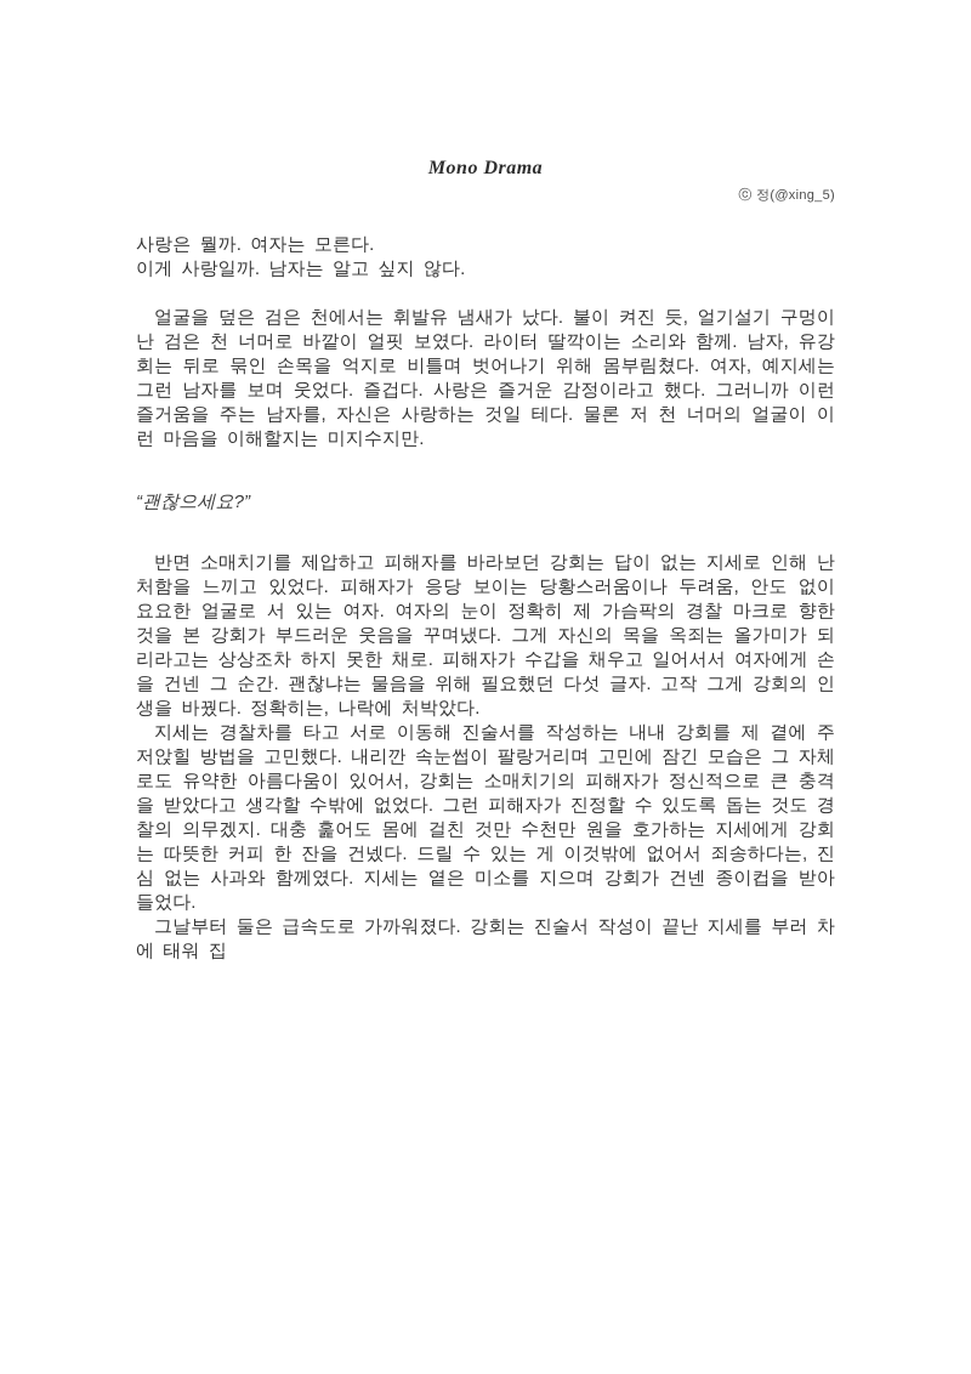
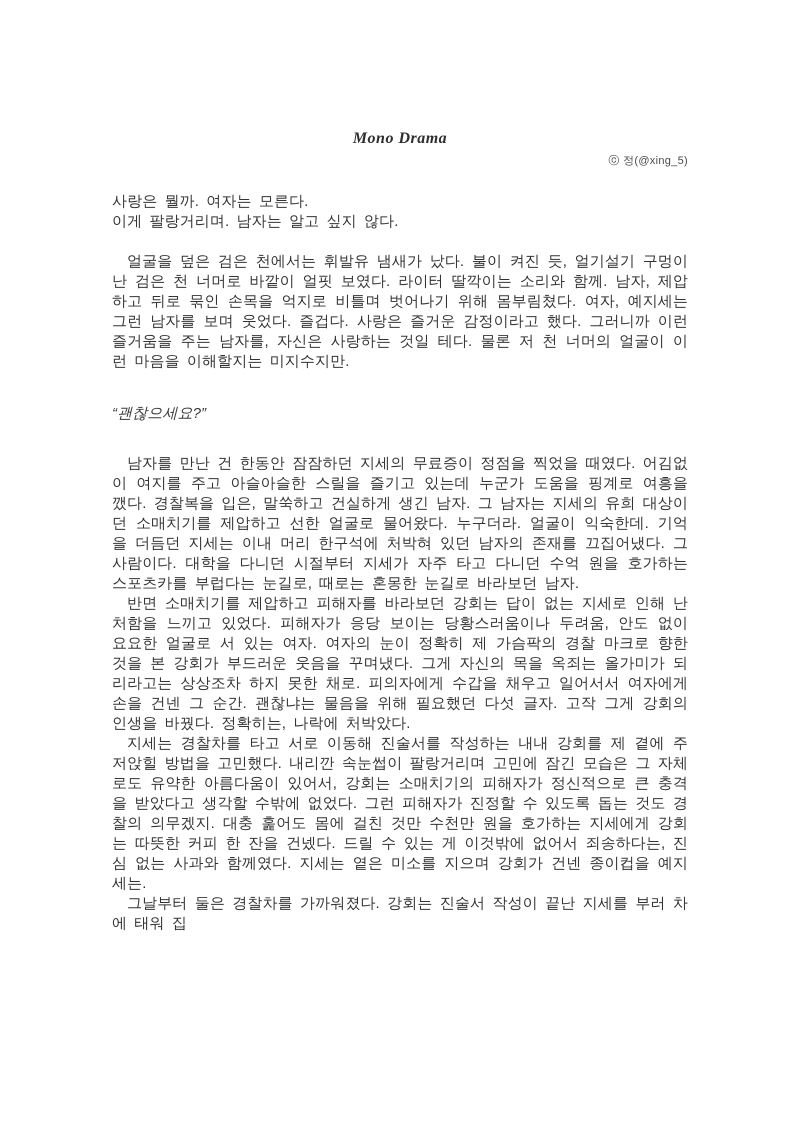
  Mono Drama
  ⓒ 정(@xing_5)
  사랑은 뭘까. 여자는 모른다.
- 이게 사랑일까. 남자는 알고 싶지 않다.
+ 이게 팔랑거리며. 남자는 알고 싶지 않다.
- 얼굴을 덮은 검은 천에서는 휘발유 냄새가 났다. 불이 켜진 듯, 얼기설기 구멍이 난 검은 천 너머로 바깥이 얼핏 보였다. 라이터 딸깍이는 소리와 함께. 남자, 유강회는 뒤로 묶인 손목을 억지로 비틀며 벗어나기 위해 몸부림쳤다. 여자, 예지세는 그런 남자를 보며 웃었다. 즐겁다. 사랑은 즐거운 감정이라고 했다. 그러니까 이런 즐거움을 주는 남자를, 자신은 사랑하는 것일 테다. 물론 저 천 너머의 얼굴이 이런 마음을 이해할지는 미지수지만.
+ 얼굴을 덮은 검은 천에서는 휘발유 냄새가 났다. 불이 켜진 듯, 얼기설기 구멍이 난 검은 천 너머로 바깥이 얼핏 보였다. 라이터 딸깍이는 소리와 함께. 남자, 제압하고 뒤로 묶인 손목을 억지로 비틀며 벗어나기 위해 몸부림쳤다. 여자, 예지세는 그런 남자를 보며 웃었다. 즐겁다. 사랑은 즐거운 감정이라고 했다. 그러니까 이런 즐거움을 주는 남자를, 자신은 사랑하는 것일 테다. 물론 저 천 너머의 얼굴이 이런 마음을 이해할지는 미지수지만.
  “괜찮으세요?”
+ 남자를 만난 건 한동안 잠잠하던 지세의 무료증이 정점을 찍었을 때였다. 어김없이 여지를 주고 아슬아슬한 스릴을 즐기고 있는데 누군가 도움을 핑계로 여흥을 깼다. 경찰복을 입은, 말쑥하고 건실하게 생긴 남자. 그 남자는 지세의 유희 대상이던 소매치기를 제압하고 선한 얼굴로 물어왔다. 누구더라. 얼굴이 익숙한데. 기억을 더듬던 지세는 이내 머리 한구석에 처박혀 있던 남자의 존재를 끄집어냈다. 그 사람이다. 대학을 다니던 시절부터 지세가 자주 타고 다니던 수억 원을 호가하는 스포츠카를 부럽다는 눈길로, 때로는 혼몽한 눈길로 바라보던 남자.
- 반면 소매치기를 제압하고 피해자를 바라보던 강회는 답이 없는 지세로 인해 난처함을 느끼고 있었다. 피해자가 응당 보이는 당황스러움이나 두려움, 안도 없이 요요한 얼굴로 서 있는 여자. 여자의 눈이 정확히 제 가슴팍의 경찰 마크로 향한 것을 본 강회가 부드러운 웃음을 꾸며냈다. 그게 자신의 목을 옥죄는 올가미가 되리라고는 상상조차 하지 못한 채로. 피해자가 수갑을 채우고 일어서서 여자에게 손을 건넨 그 순간. 괜찮냐는 물음을 위해 필요했던 다섯 글자. 고작 그게 강회의 인생을 바꿨다. 정확히는, 나락에 처박았다.
+ 반면 소매치기를 제압하고 피해자를 바라보던 강회는 답이 없는 지세로 인해 난처함을 느끼고 있었다. 피해자가 응당 보이는 당황스러움이나 두려움, 안도 없이 요요한 얼굴로 서 있는 여자. 여자의 눈이 정확히 제 가슴팍의 경찰 마크로 향한 것을 본 강회가 부드러운 웃음을 꾸며냈다. 그게 자신의 목을 옥죄는 올가미가 되리라고는 상상조차 하지 못한 채로. 피의자에게 수갑을 채우고 일어서서 여자에게 손을 건넨 그 순간. 괜찮냐는 물음을 위해 필요했던 다섯 글자. 고작 그게 강회의 인생을 바꿨다. 정확히는, 나락에 처박았다.
- 지세는 경찰차를 타고 서로 이동해 진술서를 작성하는 내내 강회를 제 곁에 주저앉힐 방법을 고민했다. 내리깐 속눈썹이 팔랑거리며 고민에 잠긴 모습은 그 자체로도 유약한 아름다움이 있어서, 강회는 소매치기의 피해자가 정신적으로 큰 충격을 받았다고 생각할 수밖에 없었다. 그런 피해자가 진정할 수 있도록 돕는 것도 경찰의 의무겠지. 대충 훑어도 몸에 걸친 것만 수천만 원을 호가하는 지세에게 강회는 따뜻한 커피 한 잔을 건넸다. 드릴 수 있는 게 이것밖에 없어서 죄송하다는, 진심 없는 사과와 함께였다. 지세는 옅은 미소를 지으며 강회가 건넨 종이컵을 받아들었다.
+ 지세는 경찰차를 타고 서로 이동해 진술서를 작성하는 내내 강회를 제 곁에 주저앉힐 방법을 고민했다. 내리깐 속눈썹이 팔랑거리며 고민에 잠긴 모습은 그 자체로도 유약한 아름다움이 있어서, 강회는 소매치기의 피해자가 정신적으로 큰 충격을 받았다고 생각할 수밖에 없었다. 그런 피해자가 진정할 수 있도록 돕는 것도 경찰의 의무겠지. 대충 훑어도 몸에 걸친 것만 수천만 원을 호가하는 지세에게 강회는 따뜻한 커피 한 잔을 건넸다. 드릴 수 있는 게 이것밖에 없어서 죄송하다는, 진심 없는 사과와 함께였다. 지세는 옅은 미소를 지으며 강회가 건넨 종이컵을 예지세는.
- 그날부터 둘은 급속도로 가까워졌다. 강회는 진술서 작성이 끝난 지세를 부러 차에 태워 집
+ 그날부터 둘은 경찰차를 가까워졌다. 강회는 진술서 작성이 끝난 지세를 부러 차에 태워 집
